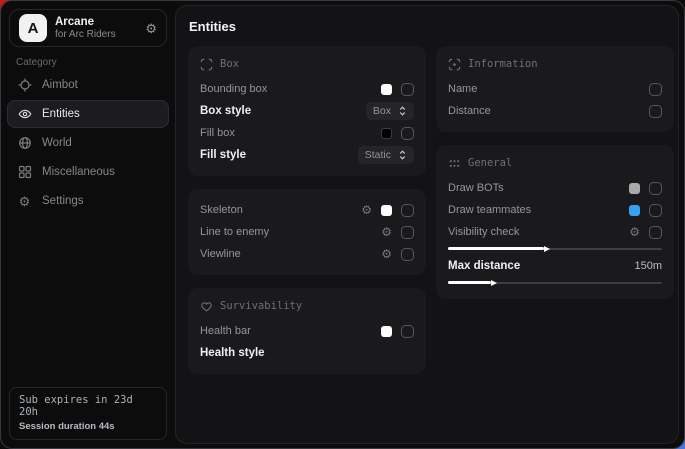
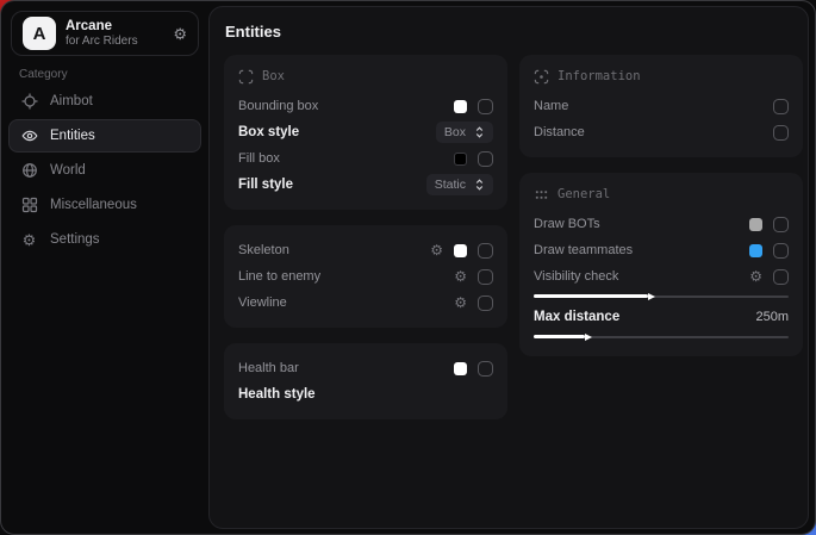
  A
  Arcane
  for Arc Riders
  ⚙
  Category
  Aimbot
  Entities
  World
  Miscellaneous
  ⚙
  Settings
- Sub expires in 23d 20h
- Session duration 44s
  Entities
  Box
  Bounding box
  Box style
  Box
  Fill box
  Fill style
  Static
  Skeleton
  ⚙
  Line to enemy
  ⚙
  Viewline
  ⚙
- Survivability
  Health bar
  Health style
  Information
  Name
  Distance
  General
  Draw BOTs
  Draw teammates
  Visibility check
  ⚙
  Max distance
- 150m
+ 250m
